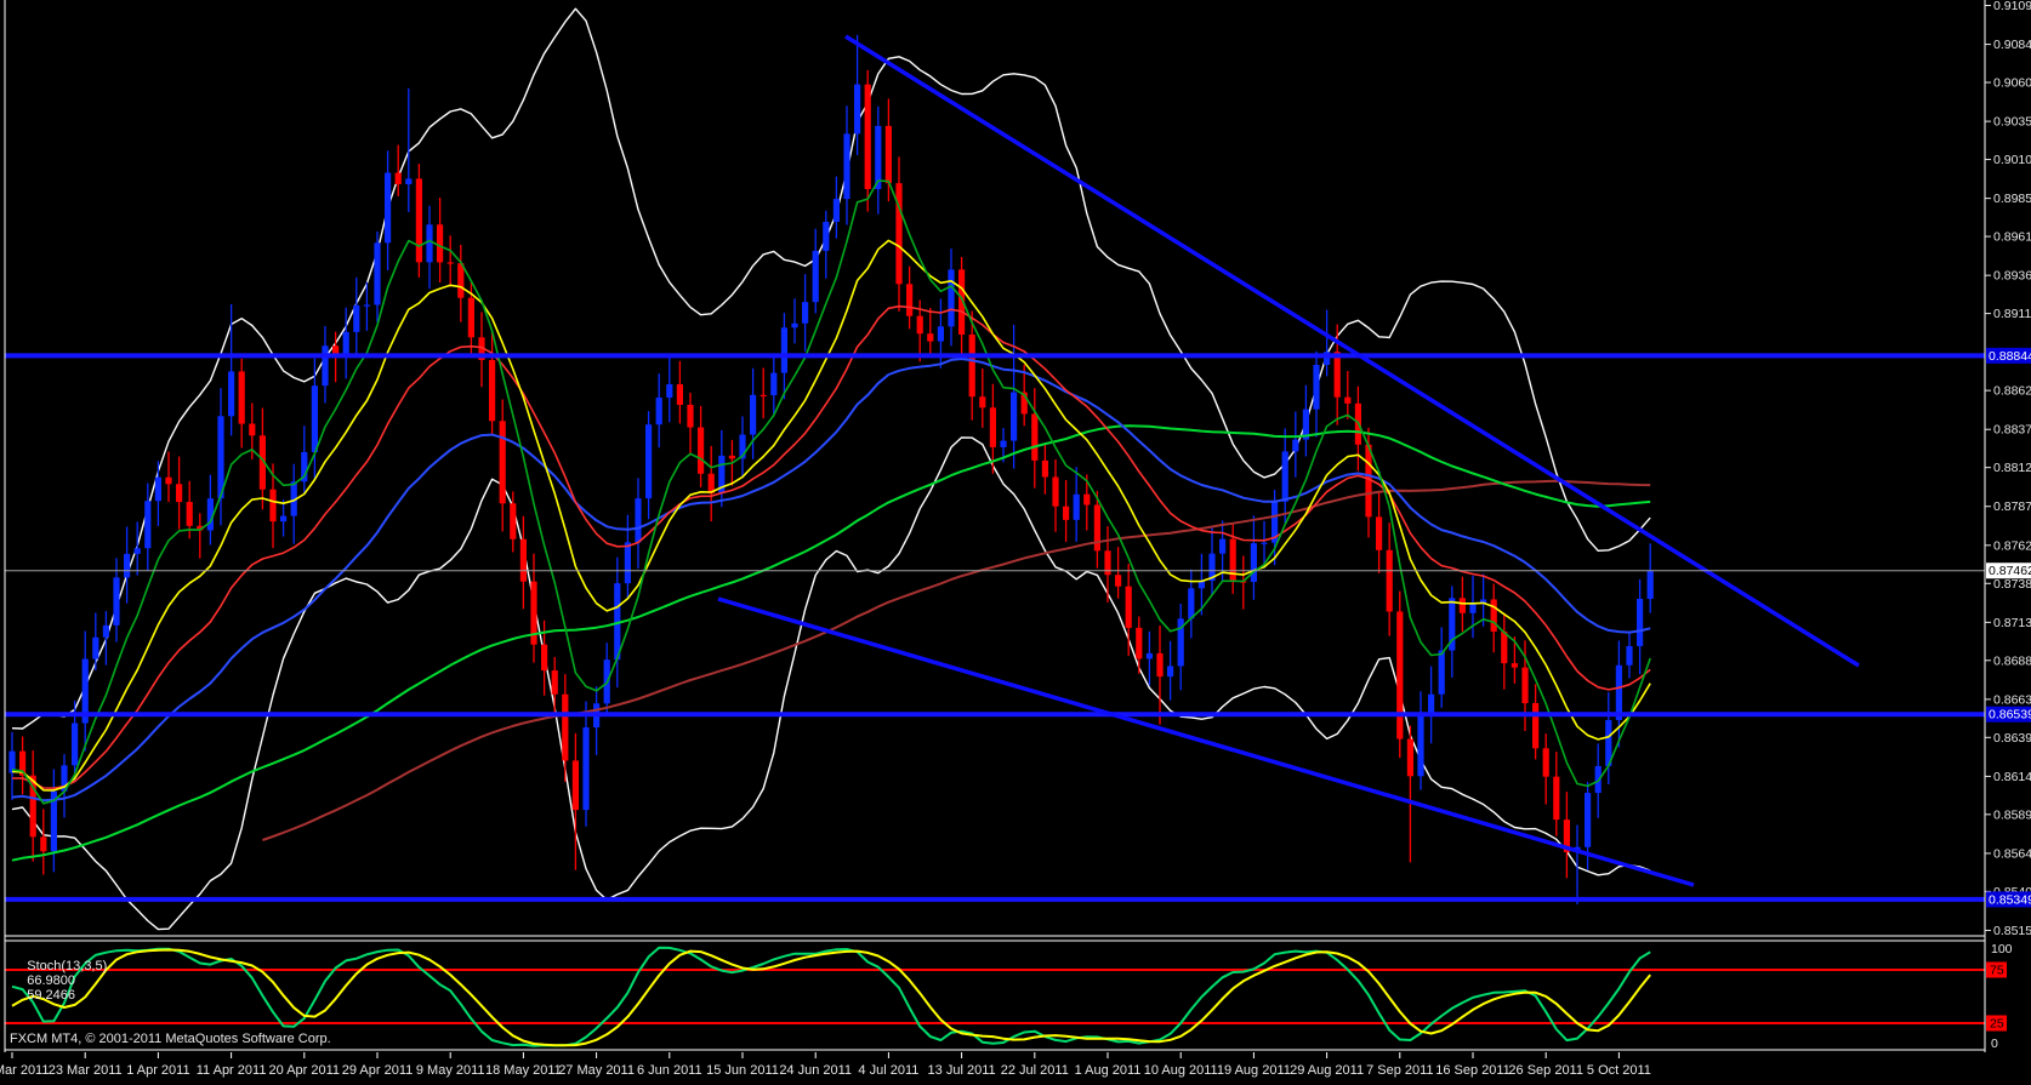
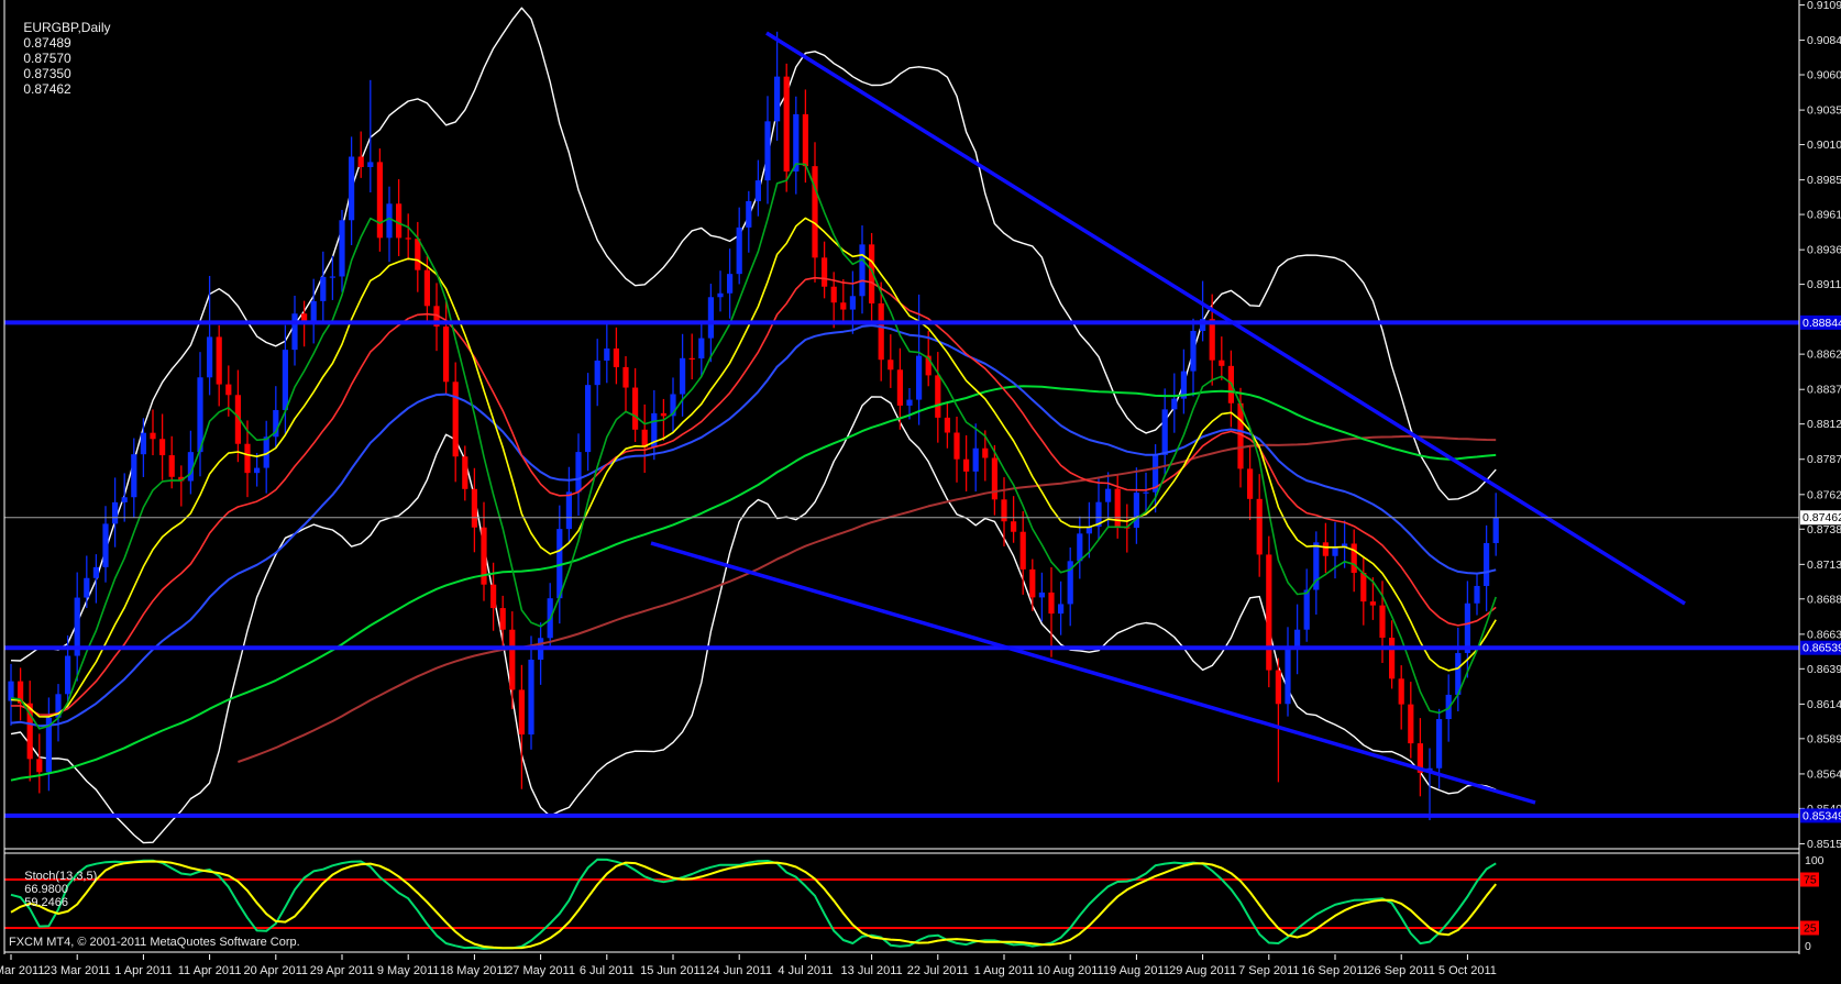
  0.9109
  0.9084
  0.9060
  0.9035
  0.9010
  0.8985
  0.8961
  0.8936
  0.8911
  0.8862
  0.8837
  0.8812
  0.8787
  0.8762
  0.8738
  0.8713
  0.8688
  0.8663
  0.8639
  0.8614
  0.8589
  0.8564
  0.8515
  0.8884
  0.8746
  0.8653
  0.8534
  100
  0
  75
  25
  23 Mar 2011
  1 Apr 2011
  11 Apr 2011
  20 Apr 2011
  29 Apr 2011
  9 May 2011
  18 May 2011
  27 May 2011
- 6 Jun 2011
+ 6 Jul 2011
  15 Jun 2011
  24 Jun 2011
  4 Jul 2011
  13 Jul 2011
  22 Jul 2011
  1 Aug 2011
  10 Aug 2011
  19 Aug 2011
  29 Aug 2011
  7 Sep 2011
  16 Sep 2011
  26 Sep 2011
  5 Oct 2011
+ EURGBP,Daily 0.87489 0.87570 0.87350 0.87462
  Stoch(13,3,5) 66.9800 59.2466
  FXCM MT4, © 2001-2011 MetaQuotes Software Corp.
